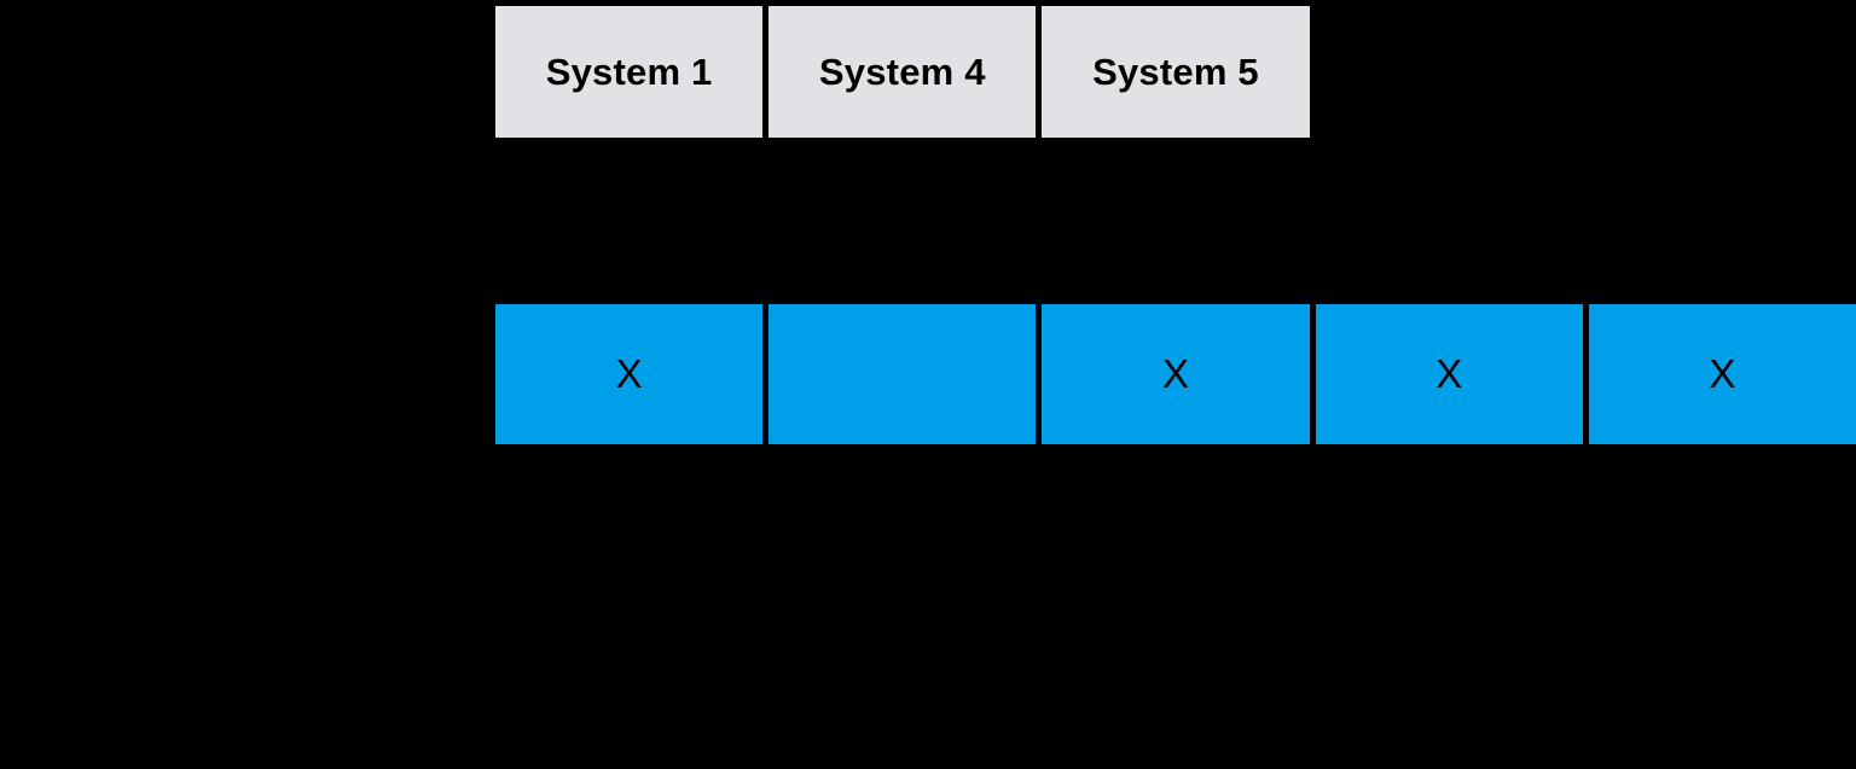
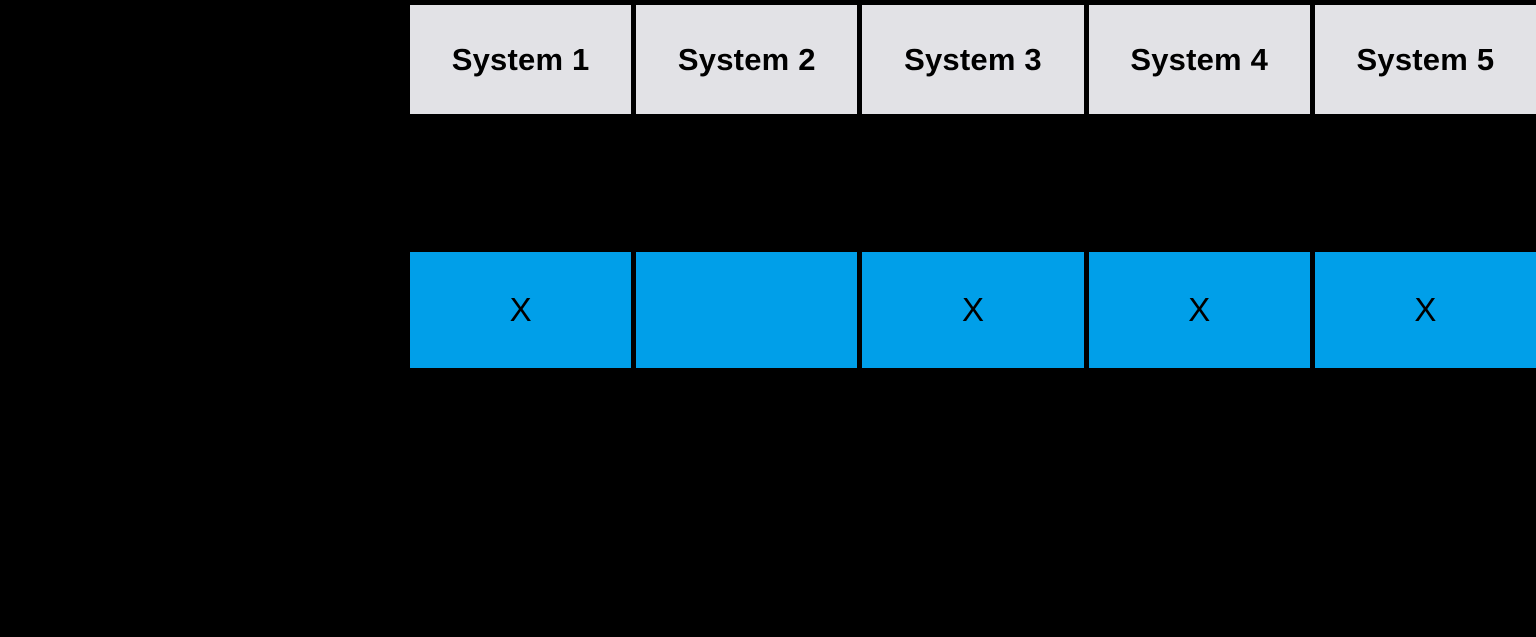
  System 1
+ System 2
+ System 3
  System 4
  System 5
  X
  X
  X
  X
